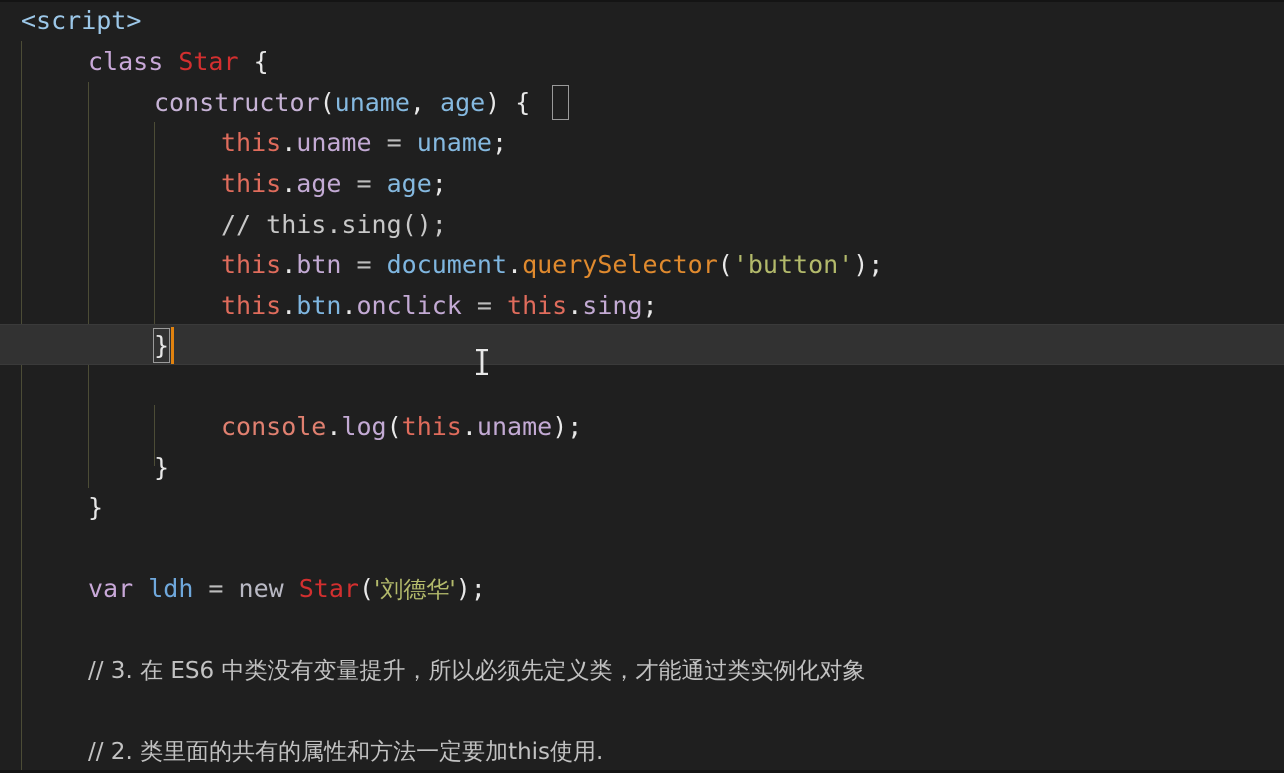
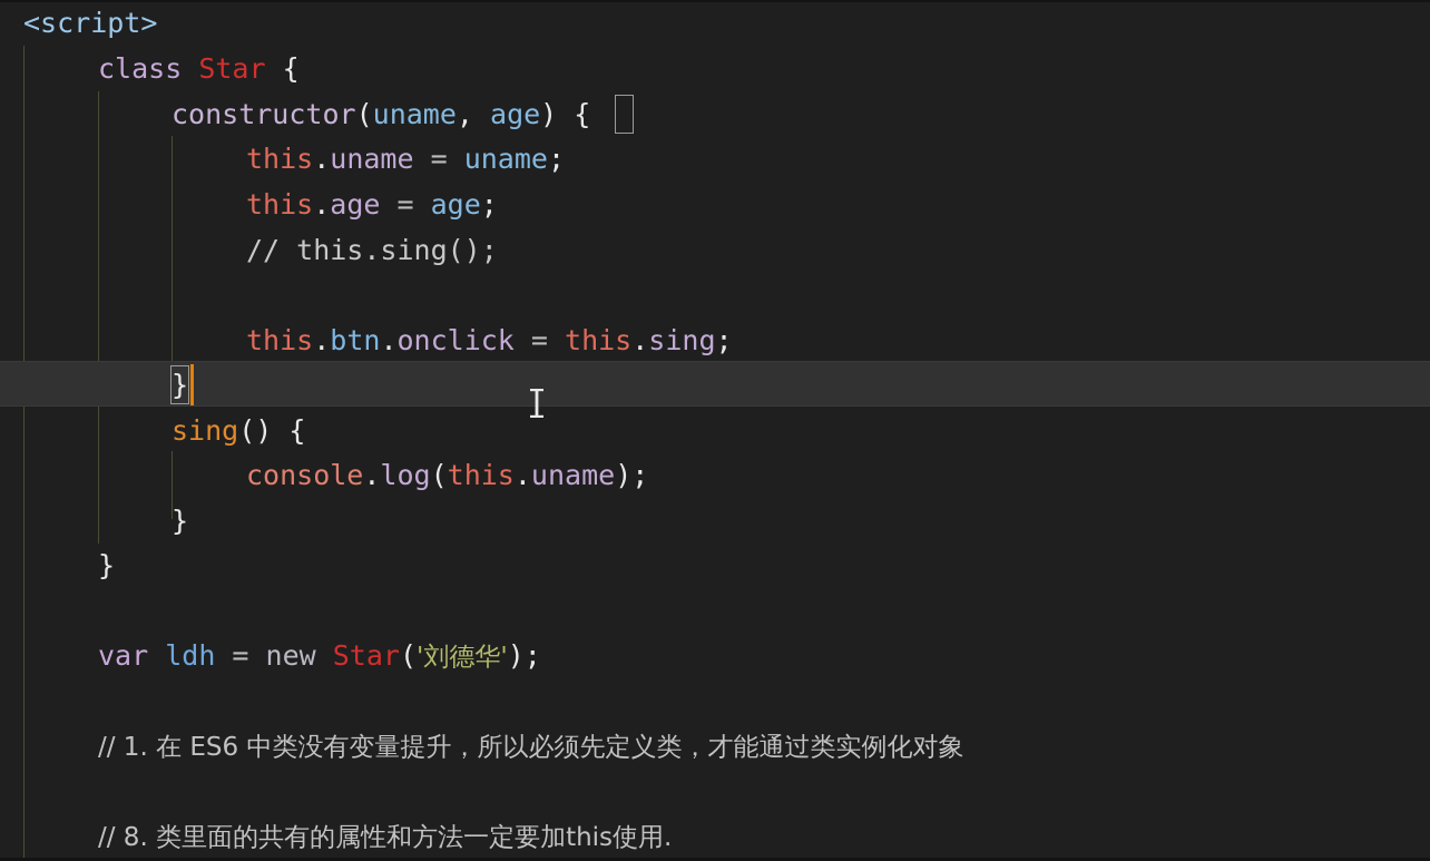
  <script>
  class Star {
  constructor(uname, age) {
  this.uname = uname;
  this.age = age;
  // this.sing();
- this.btn = document.querySelector('button');
  this.btn.onclick = this.sing;
  }
+ sing() {
  console.log(this.uname);
  }
  }
  var ldh = new Star('刘德华');
- // 3. 在 ES6 中类没有变量提升，所以必须先定义类，才能通过类实例化对象
+ // 1. 在 ES6 中类没有变量提升，所以必须先定义类，才能通过类实例化对象
- // 2. 类里面的共有的属性和方法一定要加this使用.
+ // 8. 类里面的共有的属性和方法一定要加this使用.
